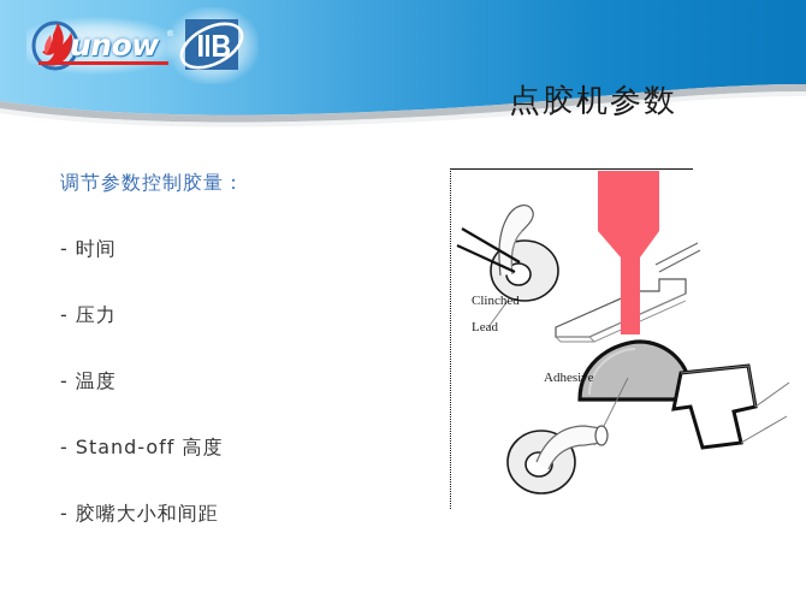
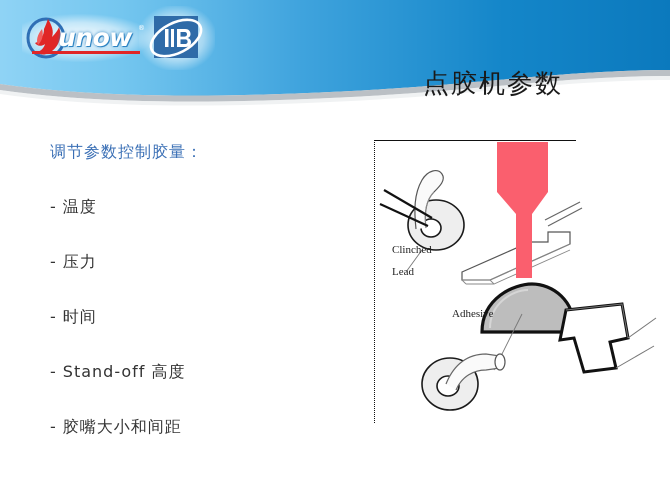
  unow
  点胶机参数
  调节参数控制胶量：
- - 时间
+ - 温度
  - 压力
- - 温度
+ - 时间
  - Stand-off 高度
  - 胶嘴大小和间距
  Clinched
  Lead
  Adhesive
